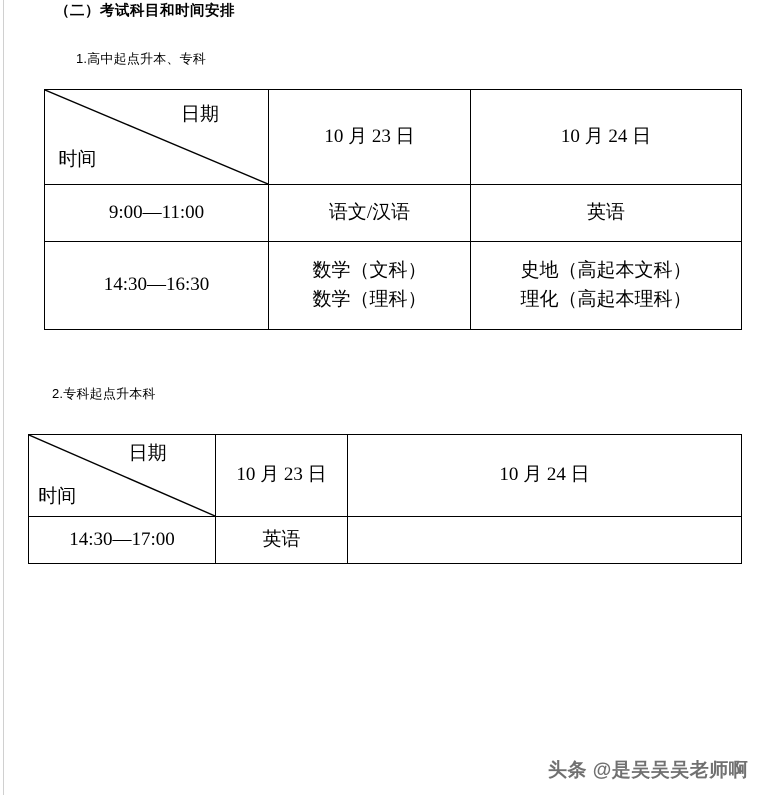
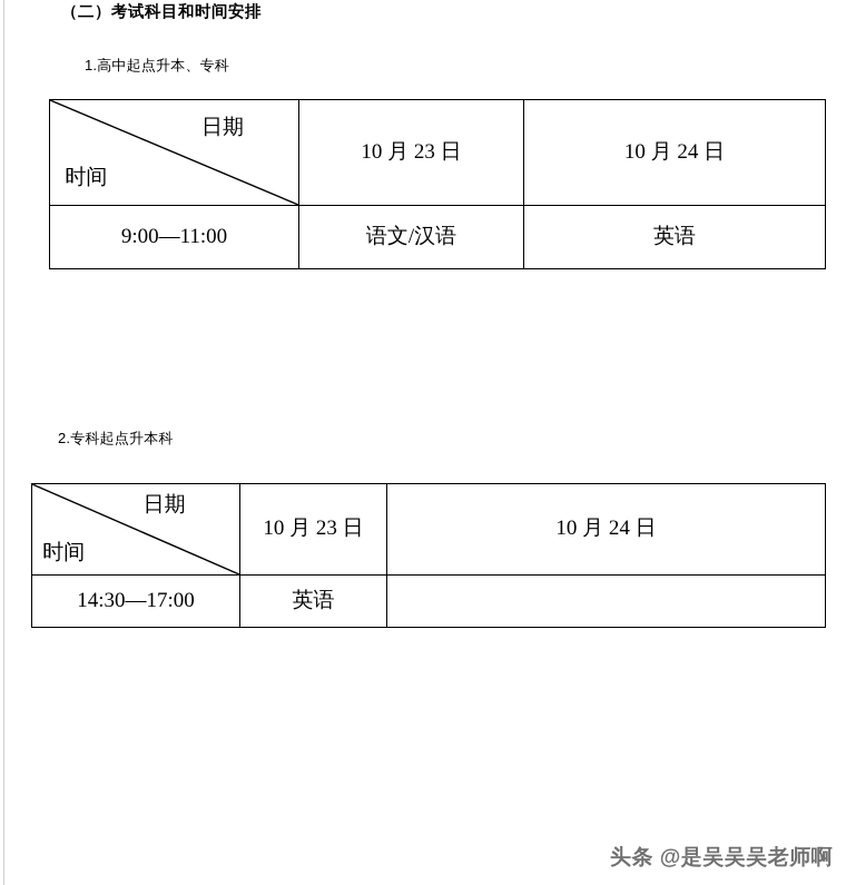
  （二）考试科目和时间安排
  1.高中起点升本、专科
  日期 时间	10 月 23 日	10 月 24 日
  9:00—11:00	语文/汉语	英语
- 14:30—16:30	数学（文科） 数学（理科）	史地（高起本文科） 理化（高起本理科）
  2.专科起点升本科
  日期 时间	10 月 23 日	10 月 24 日
  14:30—17:00	英语
  头条 @是吴吴吴老师啊
